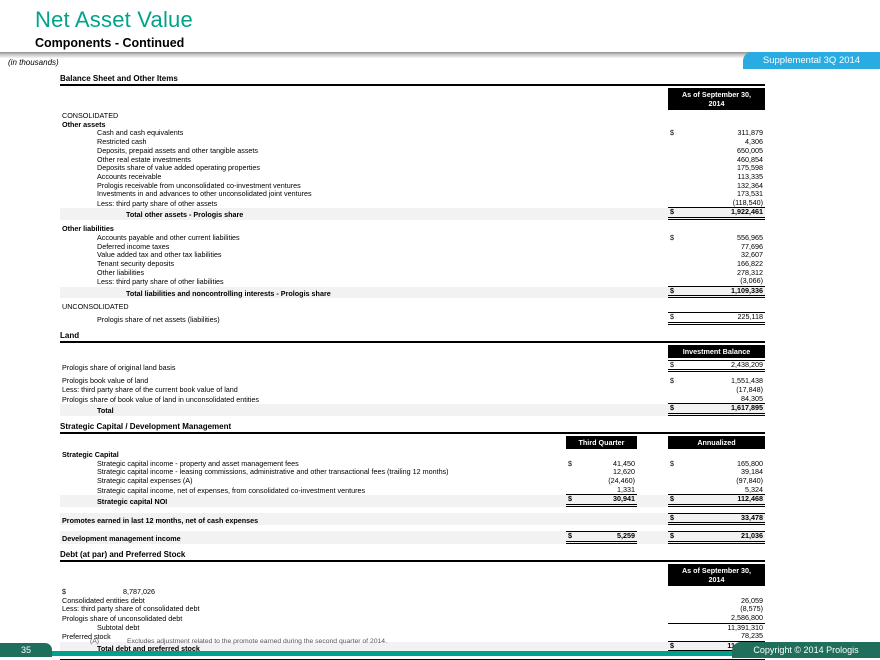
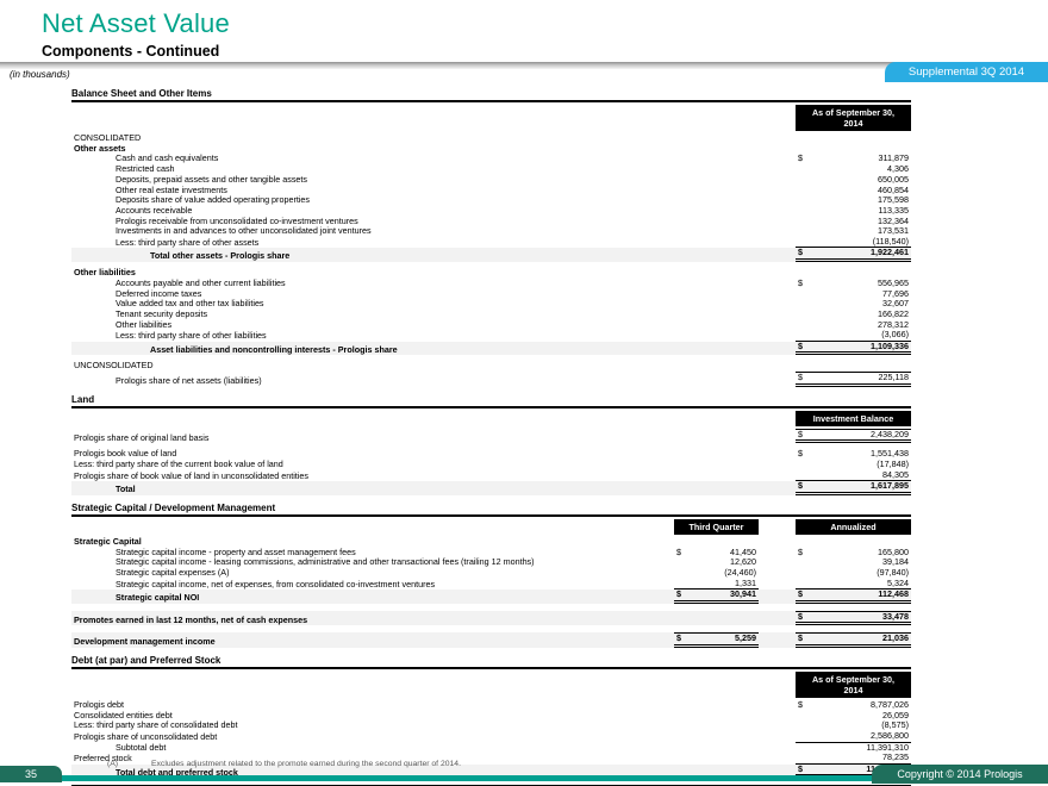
  Net Asset Value
  Components - Continued
  (in thousands)
  Supplemental 3Q 2014
  Balance Sheet and Other Items
  As of September 30,
  2014
  CONSOLIDATED
  Other assets
  Cash and cash equivalents
  $
  311,879
  Restricted cash
  4,306
  Deposits, prepaid assets and other tangible assets
  650,005
  Other real estate investments
  460,854
  Deposits share of value added operating properties
  175,598
  Accounts receivable
  113,335
  Prologis receivable from unconsolidated co-investment ventures
  132,364
  Investments in and advances to other unconsolidated joint ventures
  173,531
  Less: third party share of other assets
  (118,540)
  Total other assets - Prologis share
  $
  1,922,461
  Other liabilities
  Accounts payable and other current liabilities
  $
  556,965
  Deferred income taxes
  77,696
  Value added tax and other tax liabilities
  32,607
  Tenant security deposits
  166,822
  Other liabilities
  278,312
  Less: third party share of other liabilities
  (3,066)
- Total liabilities and noncontrolling interests - Prologis share
+ Asset liabilities and noncontrolling interests - Prologis share
  $
  1,109,336
  UNCONSOLIDATED
  Prologis share of net assets (liabilities)
  $
  225,118
  Land
  Investment Balance
  Prologis share of original land basis
  $
  2,438,209
  Prologis book value of land
  $
  1,551,438
  Less: third party share of the current book value of land
  (17,848)
  Prologis share of book value of land in unconsolidated entities
  84,305
  Total
  $
  1,617,895
  Strategic Capital / Development Management
  Third Quarter
  Annualized
  Strategic Capital
  Strategic capital income - property and asset management fees
  $
  41,450
  $
  165,800
  Strategic capital income - leasing commissions, administrative and other transactional fees (trailing 12 months)
  12,620
  39,184
  Strategic capital expenses (A)
  (24,460)
  (97,840)
  Strategic capital income, net of expenses, from consolidated co-investment ventures
  1,331
  5,324
  Strategic capital NOI
  $
  30,941
  $
  112,468
  Promotes earned in last 12 months, net of cash expenses
  $
  33,478
  Development management income
  $
  5,259
  $
  21,036
  Debt (at par) and Preferred Stock
  As of September 30,
  2014
+ Prologis debt
  $
  8,787,026
  Consolidated entities debt
  26,059
  Less: third party share of consolidated debt
  (8,575)
  Prologis share of unconsolidated debt
  2,586,800
  Subtotal debt
  11,391,310
  Preferred stock
  78,235
  Total debt and preferred stock
  $
  35
  Copyright © 2014 Prologis
